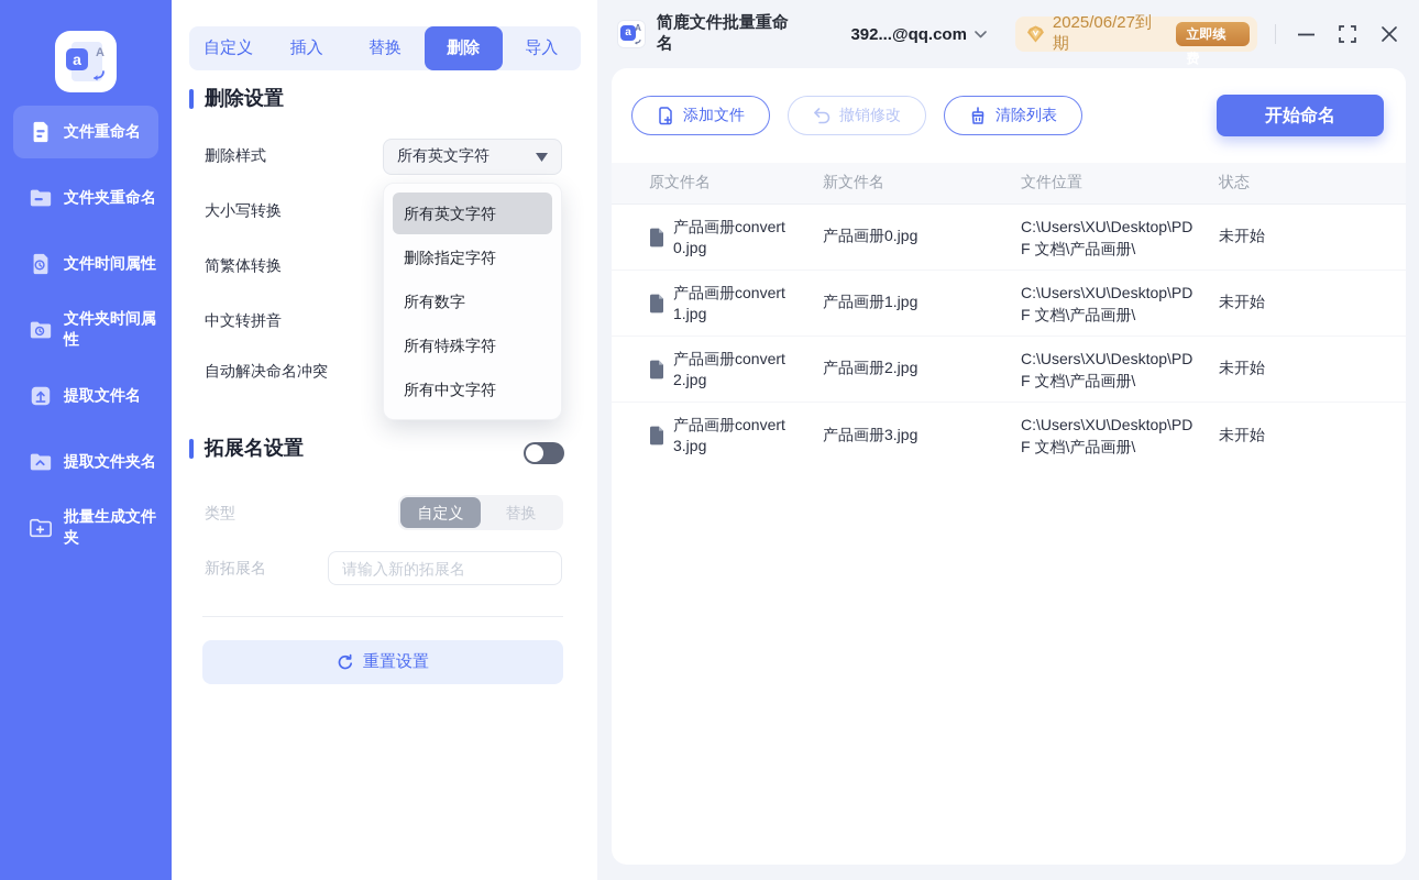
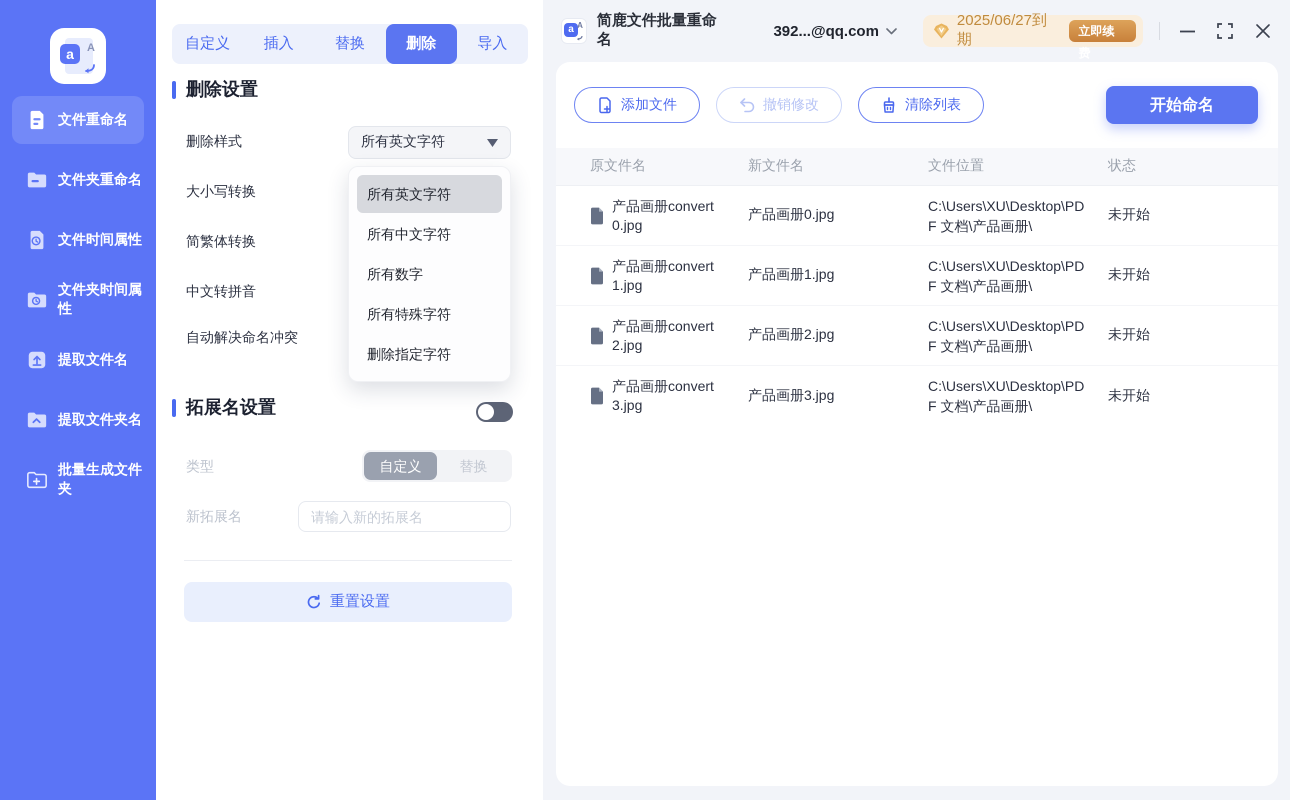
  a
  A
  文件重命名
  文件夹重命名
  文件时间属性
  文件夹时间属性
  提取文件名
  提取文件夹名
  批量生成文件夹
  自定义
  插入
  替换
  删除
  导入
  删除设置
  删除样式
  所有英文字符
  大小写转换
  简繁体转换
  中文转拼音
  自动解决命名冲突
  所有英文字符
- 删除指定字符
+ 所有中文字符
  所有数字
  所有特殊字符
- 所有中文字符
+ 删除指定字符
  拓展名设置
  类型
  自定义
  替换
  新拓展名
  请输入新的拓展名
  重置设置
  a
  A
  简鹿文件批量重命名
  392...@qq.com
  2025/06/27到期
  立即续费
  添加文件
  撤销修改
  清除列表
  开始命名
  原文件名
  新文件名
  文件位置
  状态
  产品画册convert0.jpg
  产品画册0.jpg
  C:\Users\XU\Desktop\PDF 文档\产品画册\
  未开始
  产品画册convert1.jpg
  产品画册1.jpg
  C:\Users\XU\Desktop\PDF 文档\产品画册\
  未开始
  产品画册convert2.jpg
  产品画册2.jpg
  C:\Users\XU\Desktop\PDF 文档\产品画册\
  未开始
  产品画册convert3.jpg
  产品画册3.jpg
  C:\Users\XU\Desktop\PDF 文档\产品画册\
  未开始
